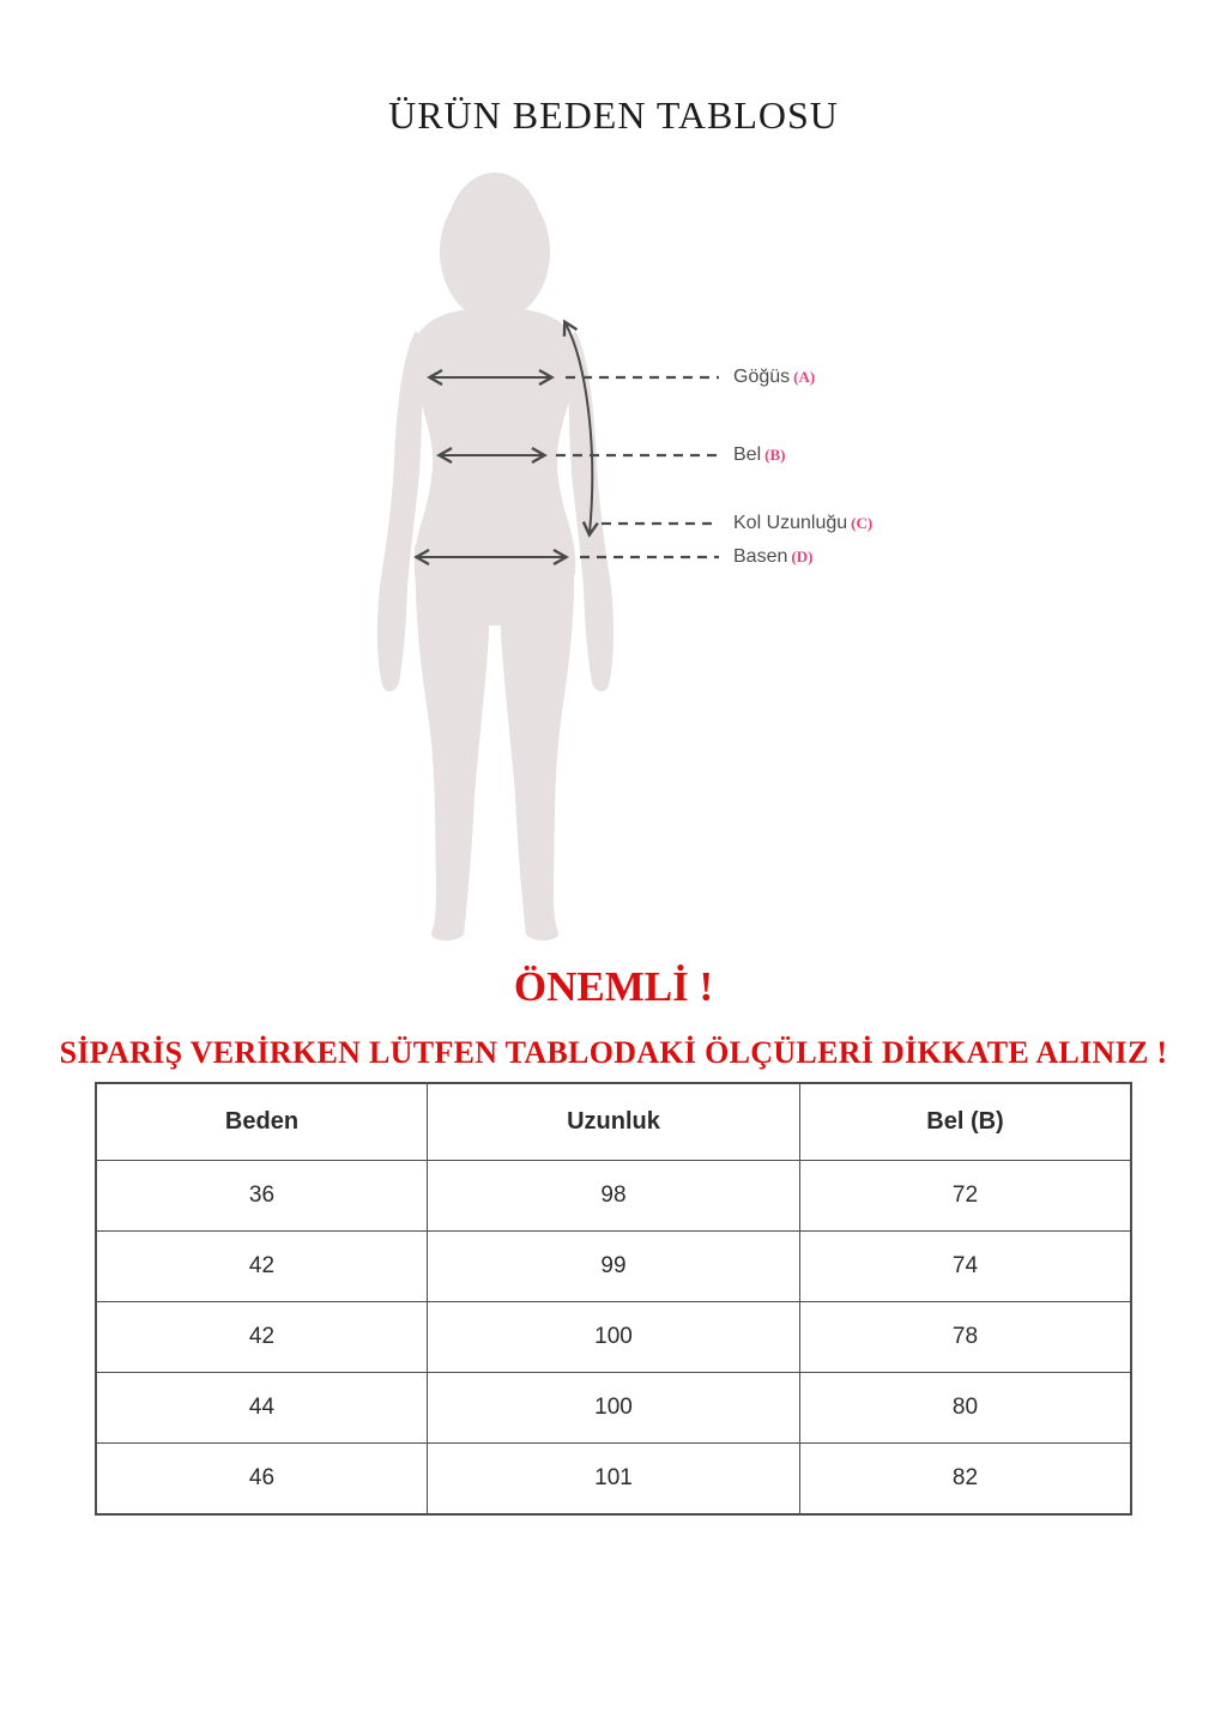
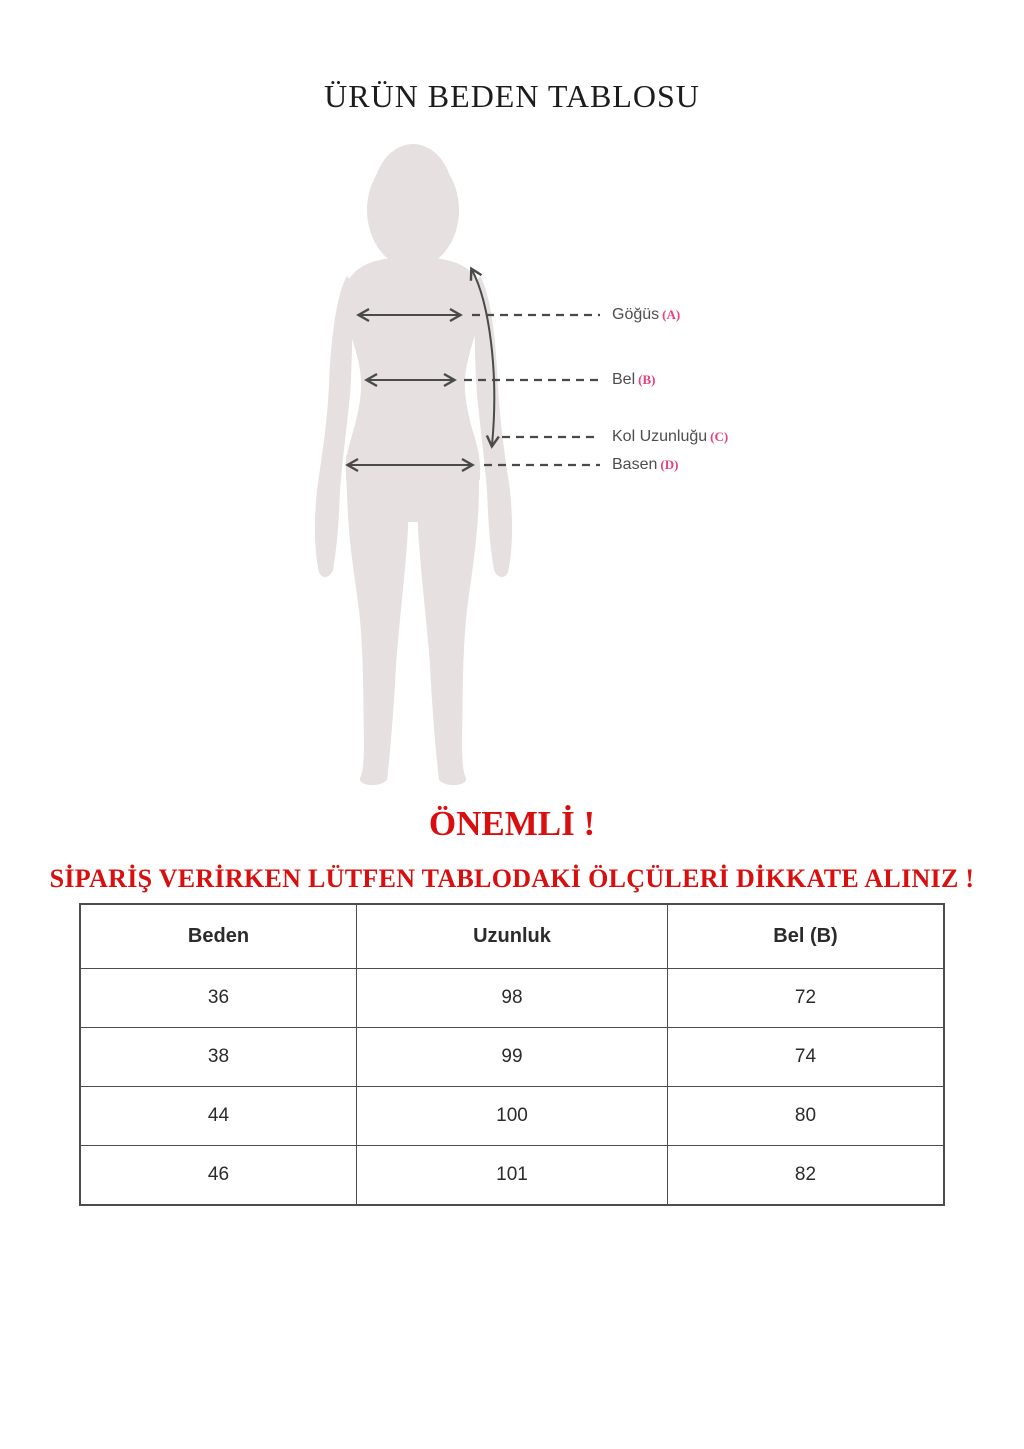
  ÜRÜN BEDEN TABLOSU
  Göğüs (A)
  Bel (B)
  Kol Uzunluğu (C)
  Basen (D)
  ÖNEMLİ !
  SİPARİŞ VERİRKEN LÜTFEN TABLODAKİ ÖLÇÜLERİ DİKKATE ALINIZ !
  Beden	Uzunluk	Bel (B)
  36	98	72
- 42	99	74
+ 38	99	74
- 42	100	78
  44	100	80
  46	101	82
